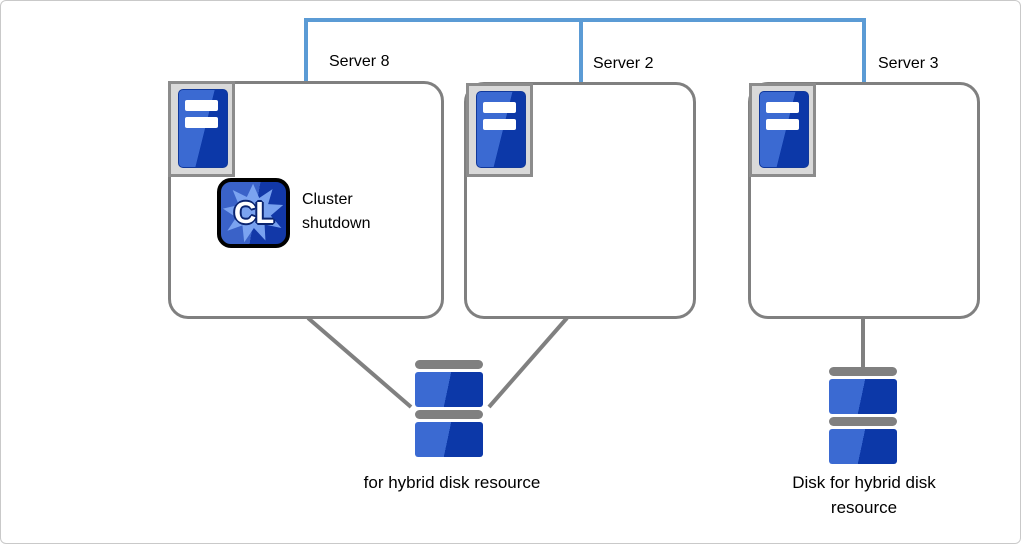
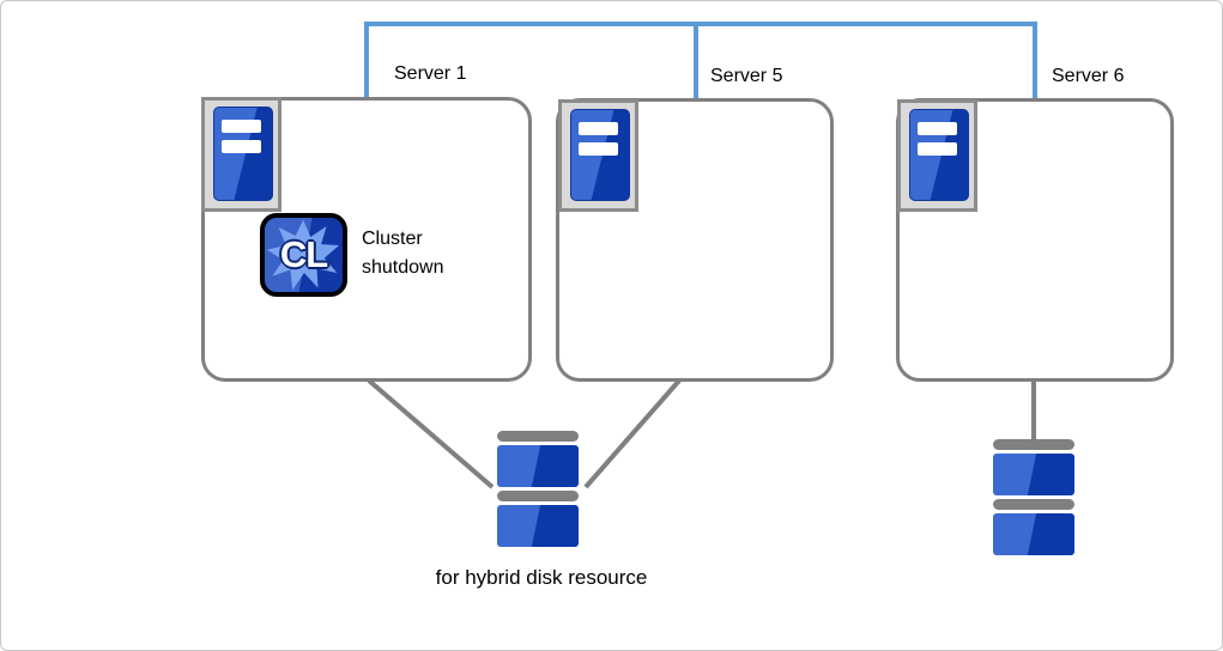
- Server 8
+ Server 1
- Server 2
+ Server 5
- Server 3
+ Server 6
  CL
  Cluster
  shutdown
  for hybrid disk resource
- Disk for hybrid disk
- resource
